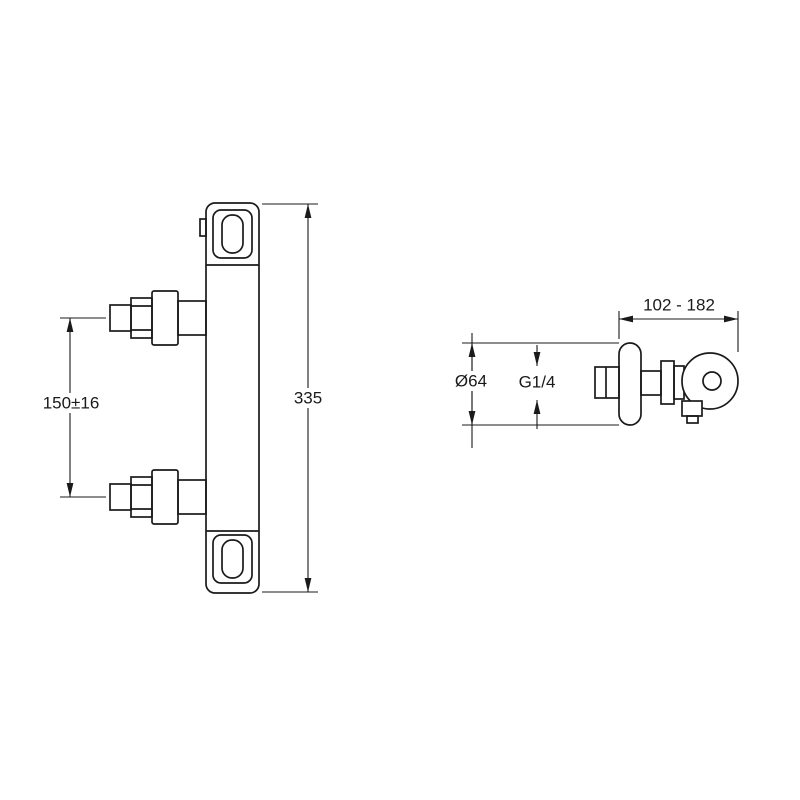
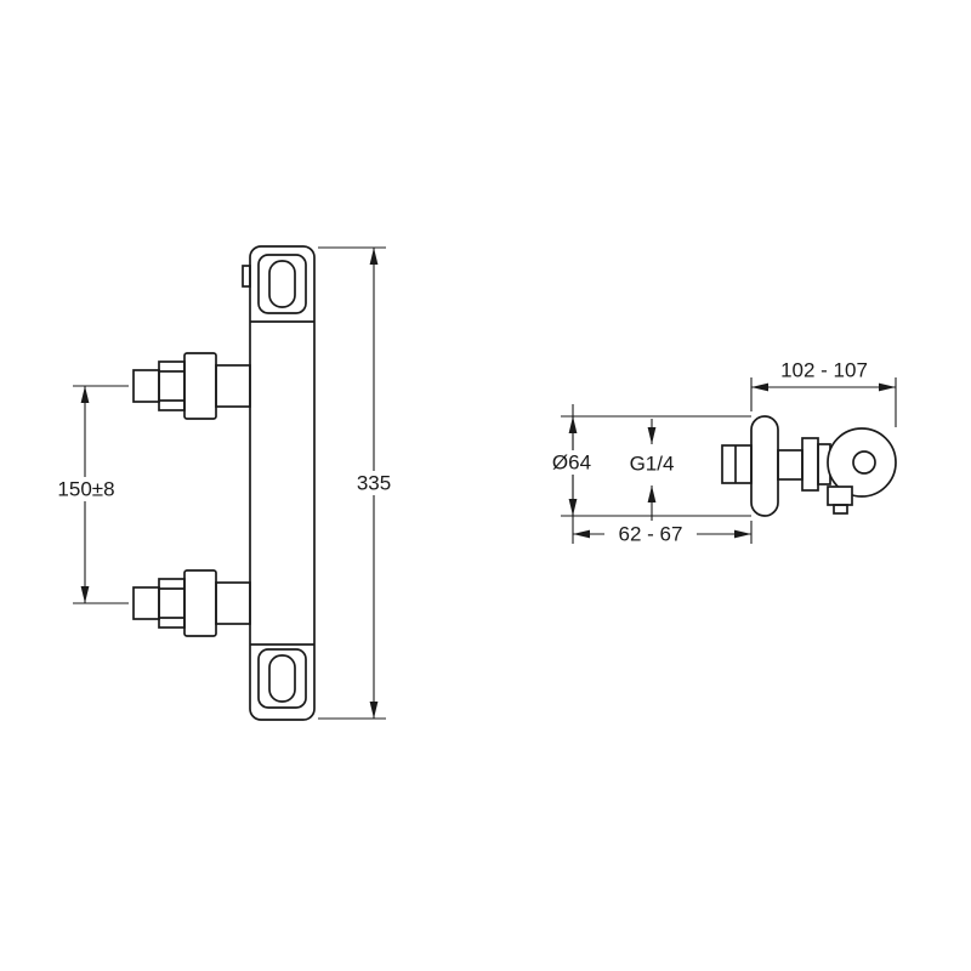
- 150±16
+ 150±8
  335
- 102 - 182
+ 102 - 107
  Ø64
  G1/4
+ 62 - 67
